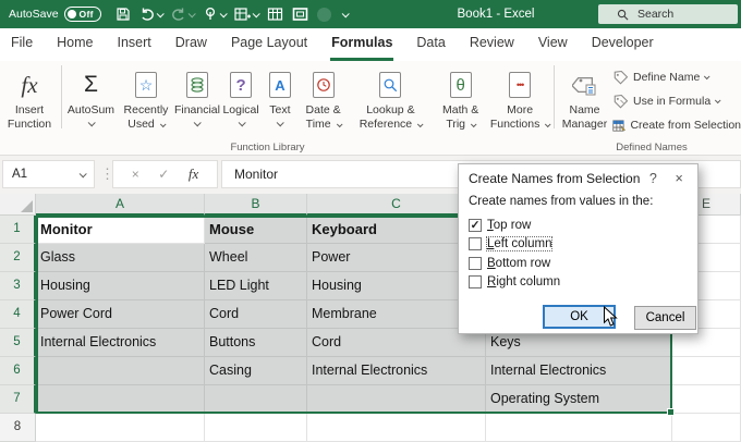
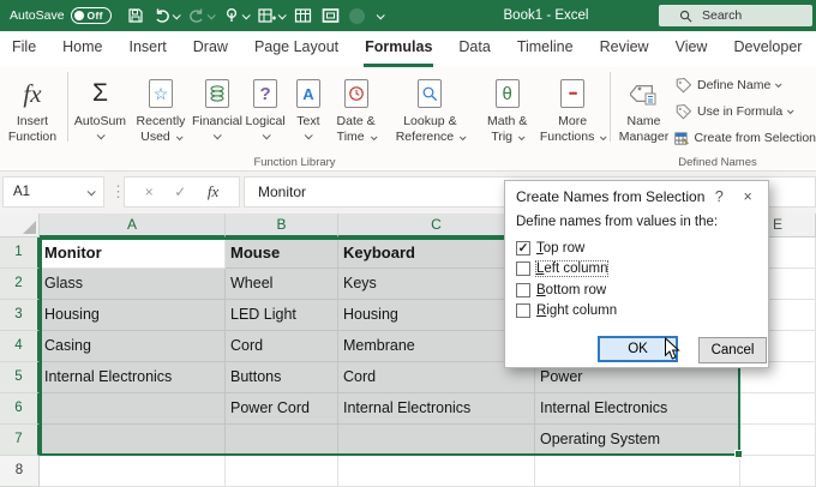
  AutoSave
  Off
  Book1 - Excel
  Search
  File
  Home
  Insert
  Draw
  Page Layout
  Formulas
  Data
+ Timeline
  Review
  View
  Developer
  fx
  Insert
  Function
  Σ
  AutoSum
  ☆
  Recently
  Used
  Financial
  ?
  Logical
  A
  Text
  Date &
  Time
  Lookup &
  Reference
  θ
  Math &
  Trig
  •••
  More
  Functions
  Name
  Manager
  Define Name
  Use in Formula
  Create from Selection
  Function Library
  Defined Names
  A1
  ⋮
  ×
  ✓
  fx
  Monitor
  A
  B
  C
  E
  1
  Monitor
  Mouse
  Keyboard
  2
  Glass
  Wheel
- Power
+ Keys
  3
  Housing
  LED Light
  Housing
  4
- Power Cord
+ Casing
  Cord
  Membrane
  5
  Internal Electronics
  Buttons
  Cord
- Keys
+ Power
  6
- Casing
+ Power Cord
  Internal Electronics
  Internal Electronics
  7
  Operating System
  8
  Create Names from Selection
  ?
  ×
- Create names from values in the:
+ Define names from values in the:
  ✓
  Top row
  Left column
  Bottom row
  Right column
  OK
  Cancel
